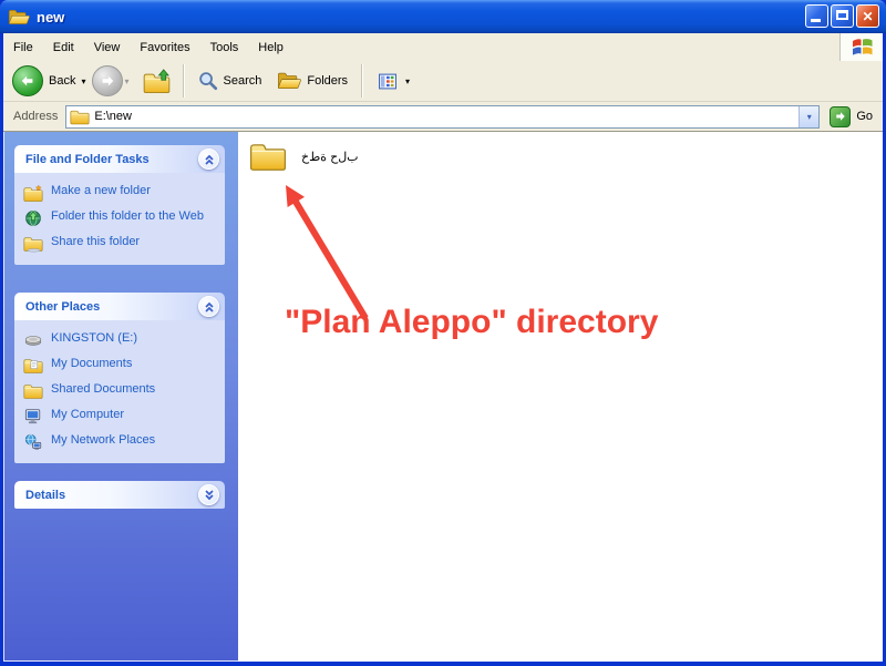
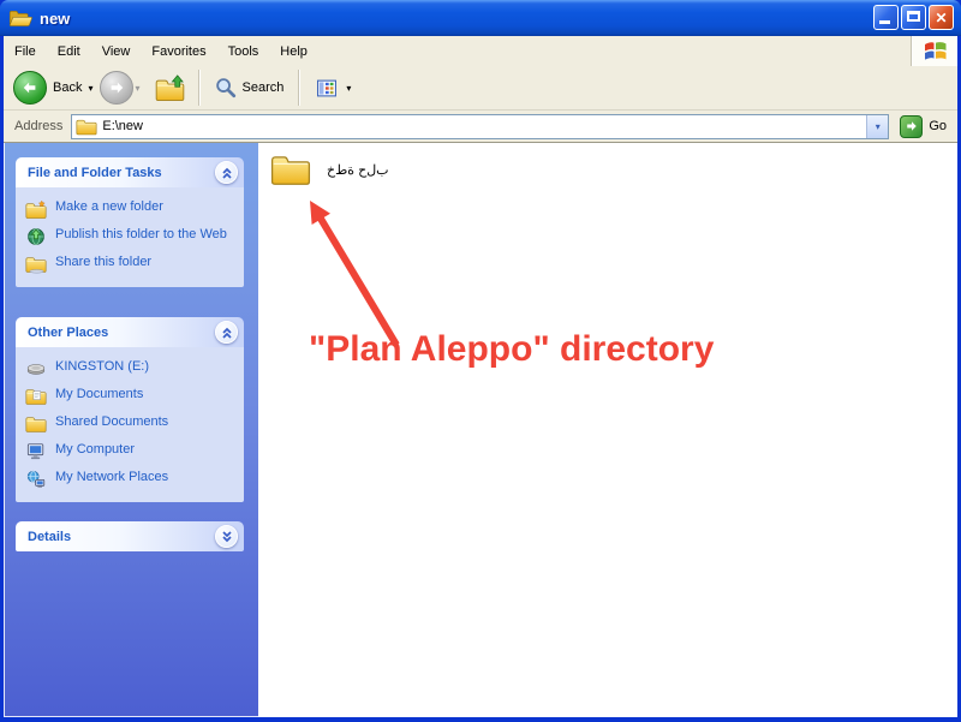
  new
  ✕
  File
  Edit
  View
  Favorites
  Tools
  Help
  Back
  ▾
  ▾
  Search
- Folders
  ▾
  Address
  E:\new
  ▾
  Go
  File and Folder Tasks
  Make a new folder
- Folder this folder to the Web
+ Publish this folder to the Web
  Share this folder
  Other Places
  KINGSTON (E:)
  My Documents
  Shared Documents
  My Computer
  My Network Places
  Details
  خ‌ط‌ة ح‌ل‌ب
  "Plan Aleppo" directory
